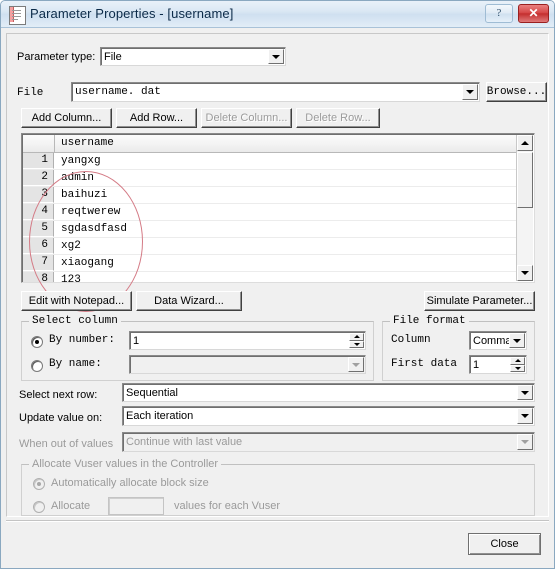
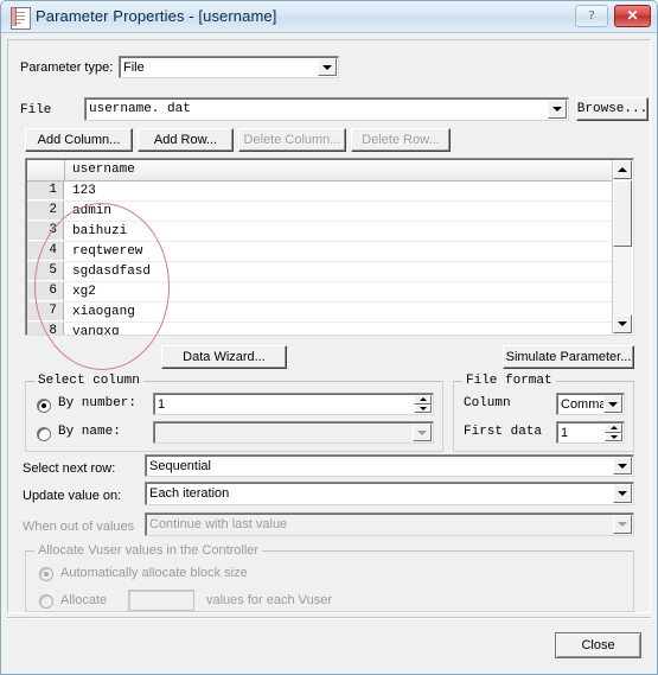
  Parameter Properties - [username]
  ?
  ✕
  Parameter type:
  File
  File
  username. dat
  Browse...
  Add Column...
  Add Row...
  Delete Column...
  Delete Row...
  username
  1
- yangxg
+ 123
  2
  admin
  3
  baihuzi
  4
  reqtwerew
  5
  sgdasdfasd
  6
  xg2
  7
  xiaogang
  8
- 123
+ yangxg
- Edit with Notepad...
  Data Wizard...
  Simulate Parameter...
  Select column
  By number:
  1
  By name:
  File format
  Column
  Comm
  First data
  1
  Select next row:
  Sequential
  Update value on:
  Each iteration
  When out of values
  Continue with last value
  Allocate Vuser values in the Controller
  Automatically allocate block size
  Allocate
  values for each Vuser
  Close
